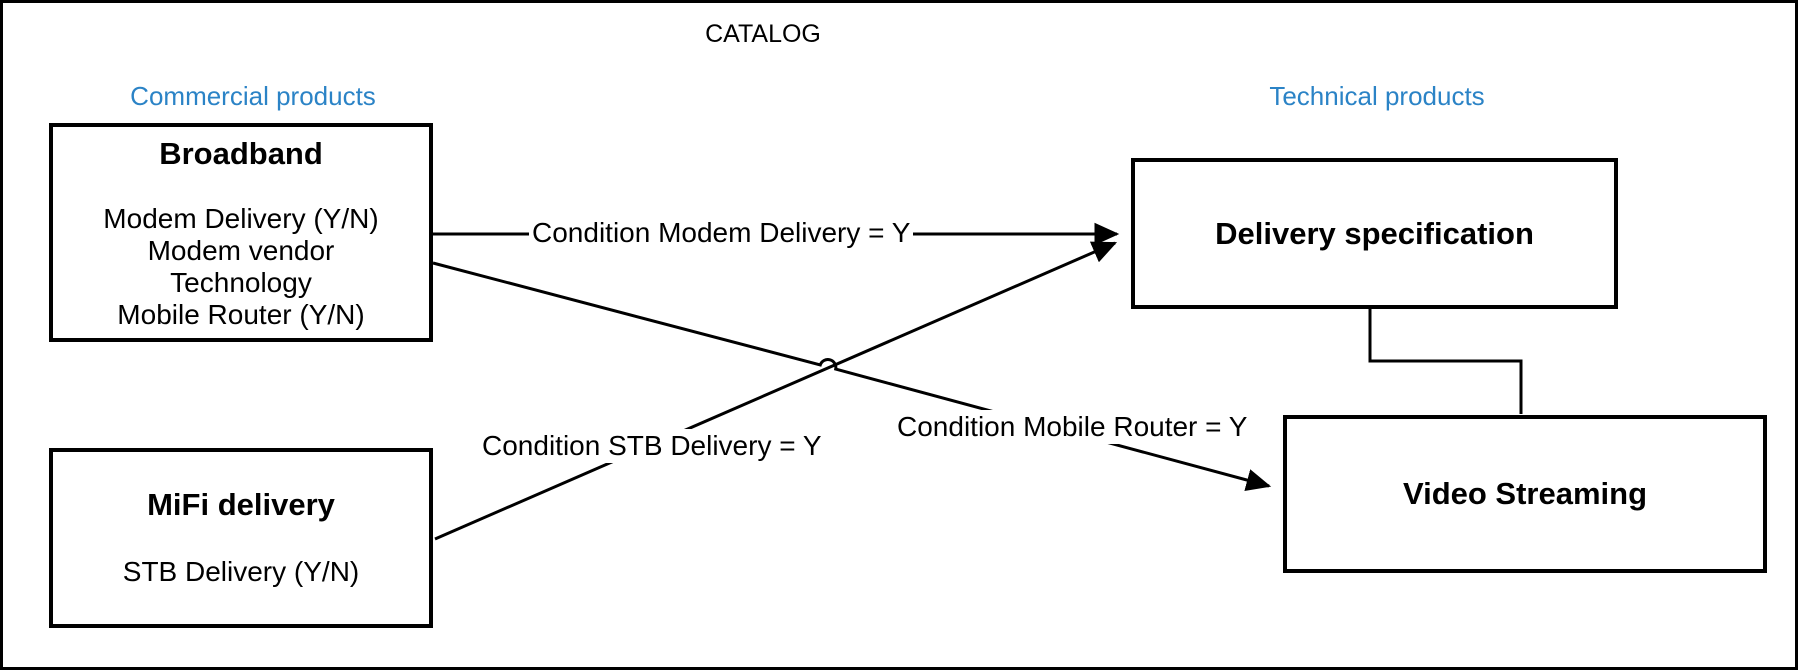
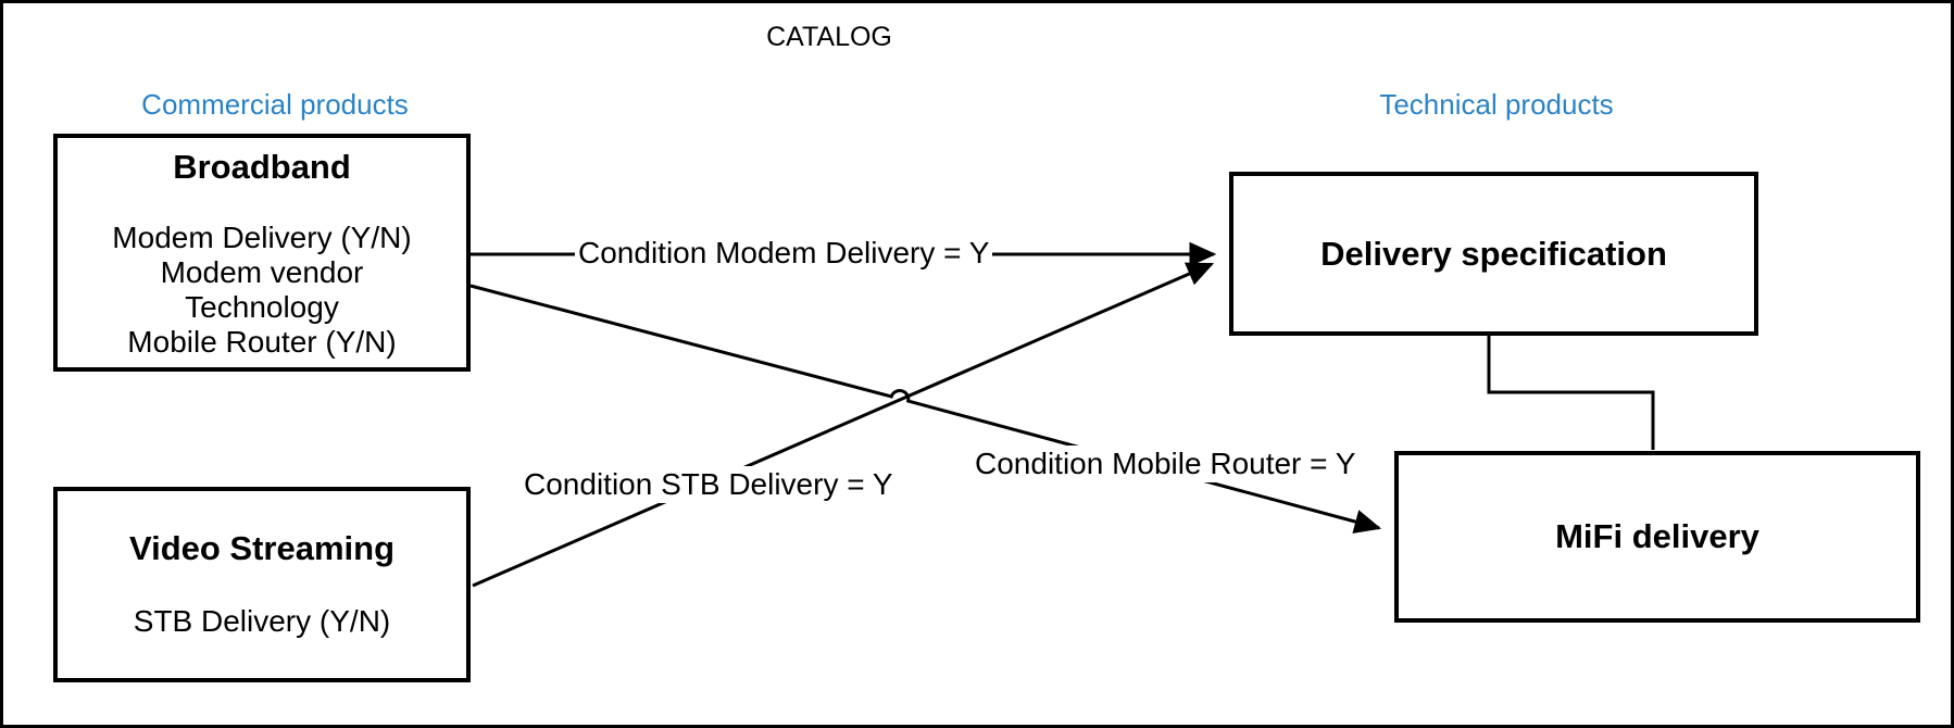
  CATALOG
  Commercial products
  Technical products
  Broadband
  Modem Delivery (Y/N)
  Modem vendor
  Technology
  Mobile Router (Y/N)
- MiFi delivery
+ Video Streaming
  STB Delivery (Y/N)
  Delivery specification
- Video Streaming
+ MiFi delivery
  Condition Modem Delivery = Y
  Condition STB Delivery = Y
  Condition Mobile Router = Y
